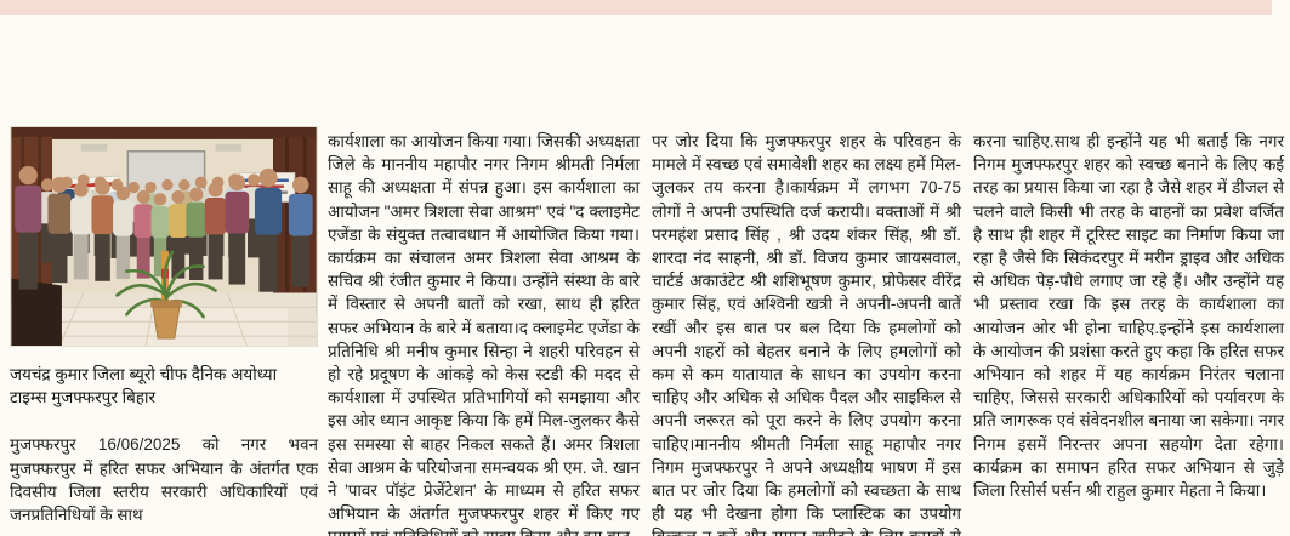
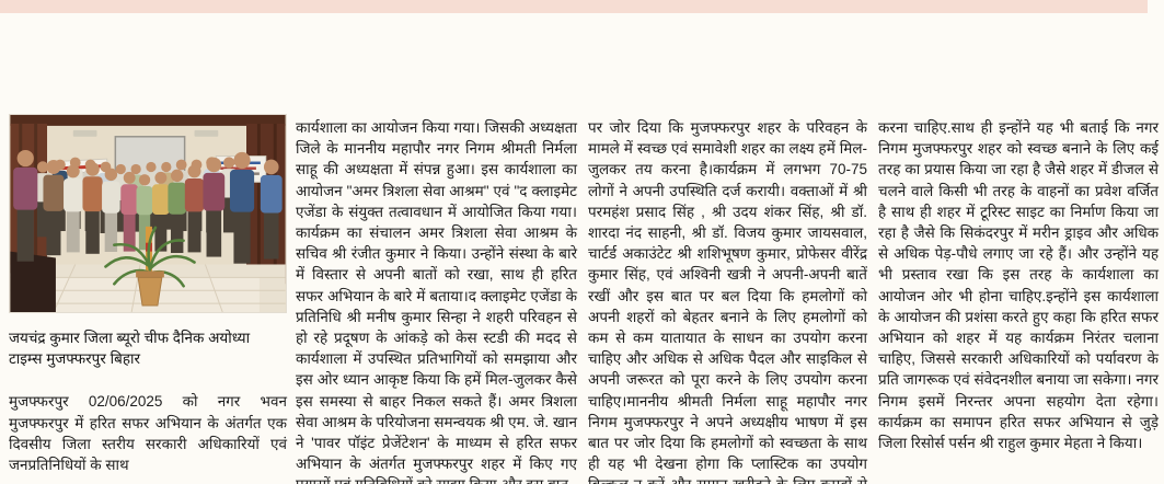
  जयचंद्र कुमार जिला ब्यूरो चीफ दैनिक अयोध्या टाइम्स मुजफ्फरपुर बिहार
- मुजफ्फरपुर 16/06/2025 को नगर भवन मुजफ्फरपुर में हरित सफर अभियान के अंतर्गत एक दिवसीय जिला स्तरीय सरकारी अधिकारियों एवं जनप्रतिनिधियों के साथ
+ मुजफ्फरपुर 02/06/2025 को नगर भवन मुजफ्फरपुर में हरित सफर अभियान के अंतर्गत एक दिवसीय जिला स्तरीय सरकारी अधिकारियों एवं जनप्रतिनिधियों के साथ
  कार्यशाला का आयोजन किया गया। जिसकी अध्यक्षता जिले के माननीय महापौर नगर निगम श्रीमती निर्मला साहू की अध्यक्षता में संपन्न हुआ। इस कार्यशाला का आयोजन "अमर त्रिशला सेवा आश्रम" एवं "द क्लाइमेट एजेंडा के संयुक्त तत्वावधान में आयोजित किया गया। कार्यक्रम का संचालन अमर त्रिशला सेवा आश्रम के सचिव श्री रंजीत कुमार ने किया। उन्होंने संस्था के बारे में विस्तार से अपनी बातों को रखा, साथ ही हरित सफर अभियान के बारे में बताया।द क्लाइमेट एजेंडा के प्रतिनिधि श्री मनीष कुमार सिन्हा ने शहरी परिवहन से हो रहे प्रदूषण के आंकड़े को केस स्टडी की मदद से कार्यशाला में उपस्थित प्रतिभागियों को समझाया और इस ओर ध्यान आकृष्ट किया कि हमें मिल-जुलकर कैसे इस समस्या से बाहर निकल सकते हैं। अमर त्रिशला सेवा आश्रम के परियोजना समन्वयक श्री एम. जे. खान ने 'पावर पॉइंट प्रेजेंटेशन' के माध्यम से हरित सफर अभियान के अंतर्गत मुजफ्फरपुर शहर में किए गए
  पर जोर दिया कि मुजफ्फरपुर शहर के परिवहन के मामले में स्वच्छ एवं समावेशी शहर का लक्ष्य हमें मिल-जुलकर तय करना है।कार्यक्रम में लगभग 70-75 लोगों ने अपनी उपस्थिति दर्ज करायी। वक्ताओं में श्री परमहंश प्रसाद सिंह , श्री उदय शंकर सिंह, श्री डॉ. शारदा नंद साहनी, श्री डॉ. विजय कुमार जायसवाल, चार्टर्ड अकाउंटेट श्री शशिभूषण कुमार, प्रोफेसर वीरेंद्र कुमार सिंह, एवं अश्विनी खत्री ने अपनी-अपनी बातें रखीं और इस बात पर बल दिया कि हमलोगों को अपनी शहरों को बेहतर बनाने के लिए हमलोगों को कम से कम यातायात के साधन का उपयोग करना चाहिए और अधिक से अधिक पैदल और साइकिल से अपनी जरूरत को पूरा करने के लिए उपयोग करना चाहिए।माननीय श्रीमती निर्मला साहू महापौर नगर निगम मुजफ्फरपुर ने अपने अध्यक्षीय भाषण में इस बात पर जोर दिया कि हमलोगों को स्वच्छता के साथ ही यह भी देखना होगा कि प्लास्टिक का उपयोग
  करना चाहिए.साथ ही इन्होंने यह भी बताई कि नगर निगम मुजफ्फरपुर शहर को स्वच्छ बनाने के लिए कई तरह का प्रयास किया जा रहा है जैसे शहर में डीजल से चलने वाले किसी भी तरह के वाहनों का प्रवेश वर्जित है साथ ही शहर में टूरिस्ट साइट का निर्माण किया जा रहा है जैसे कि सिकंदरपुर में मरीन ड्राइव और अधिक से अधिक पेड़-पौधे लगाए जा रहे हैं। और उन्होंने यह भी प्रस्ताव रखा कि इस तरह के कार्यशाला का आयोजन ओर भी होना चाहिए.इन्होंने इस कार्यशाला के आयोजन की प्रशंसा करते हुए कहा कि हरित सफर अभियान को शहर में यह कार्यक्रम निरंतर चलाना चाहिए, जिससे सरकारी अधिकारियों को पर्यावरण के प्रति जागरूक एवं संवेदनशील बनाया जा सकेगा। नगर निगम इसमें निरन्तर अपना सहयोग देता रहेगा।कार्यक्रम का समापन हरित सफर अभियान से जुड़े जिला रिसोर्स पर्सन श्री राहुल कुमार मेहता ने किया।
